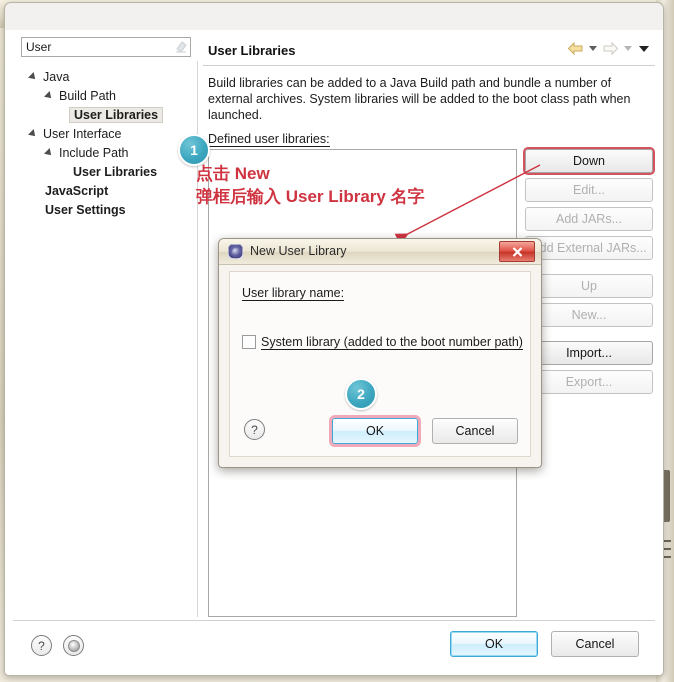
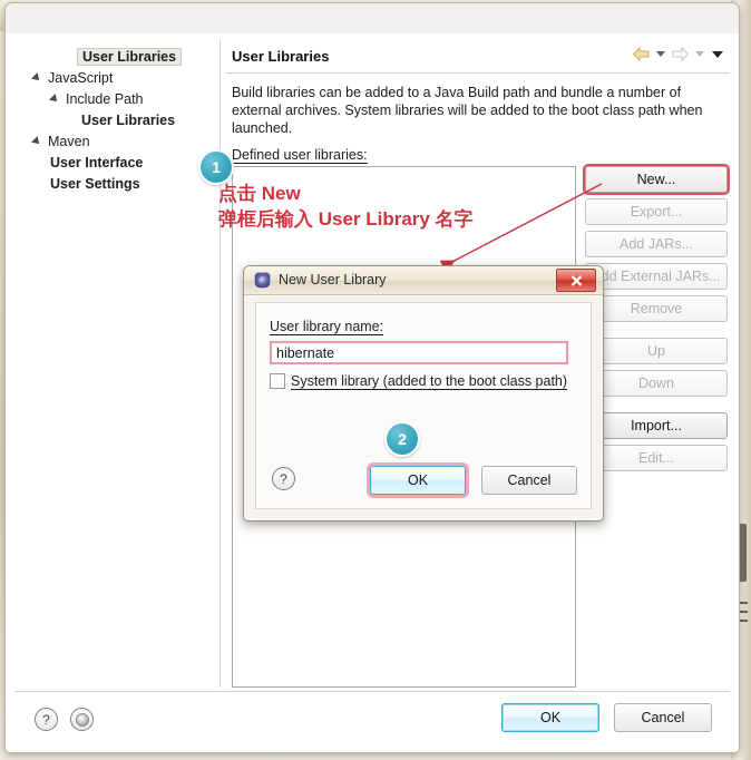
- User
- Java
- Build Path
  User Libraries
- User Interface
+ JavaScript
  Include Path
  User Libraries
+ Maven
- JavaScript
+ User Interface
  User Settings
  User Libraries
  Build libraries can be added to a Java Build path and bundle a number of external archives. System libraries will be added to the boot class path when launched.
  Defined user libraries:
- Down
+ New...
- Edit...
+ Export...
  Add JARs...
  dd External JARs...
+ Remove
  Up
- New...
+ Down
  Import...
- Export...
+ Edit...
  ?
  OK
  Cancel
  New User Library
  User library name:
+ hibernate
- System library (added to the boot number path)
+ System library (added to the boot class path)
  ?
  OK
  Cancel
  1
  2
  点击 New
  弹框后输入 User Library 名字
